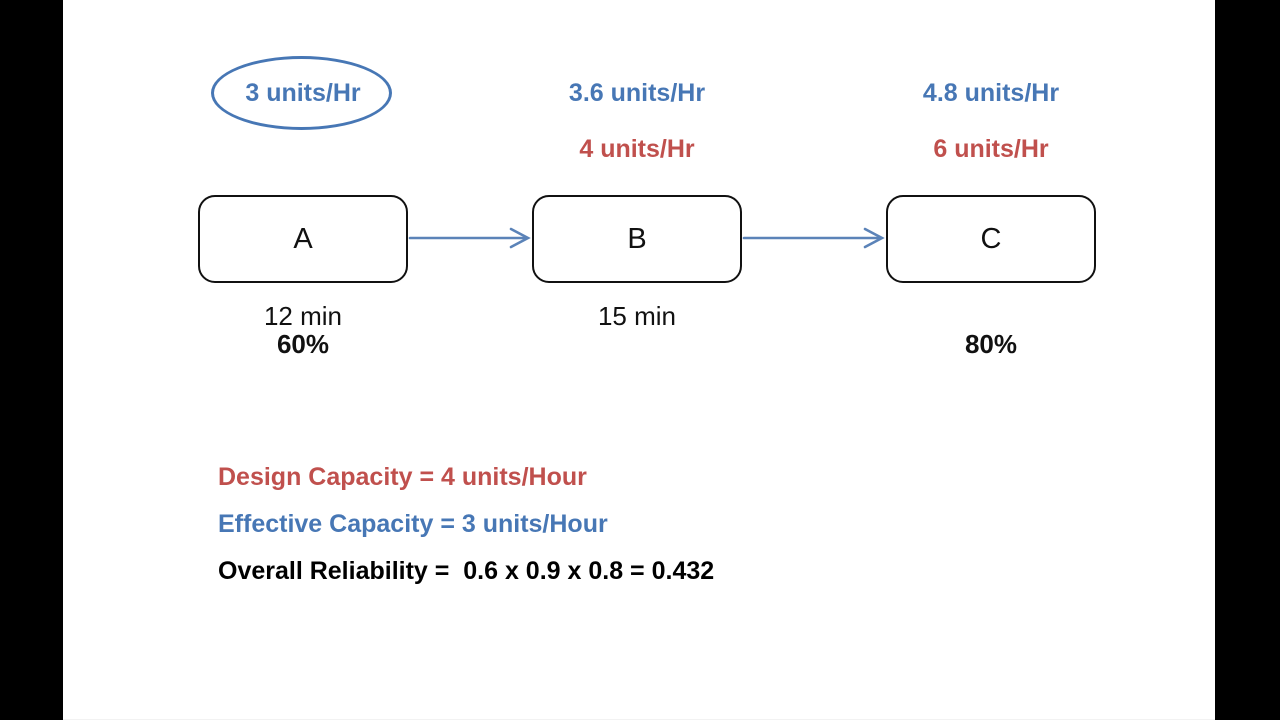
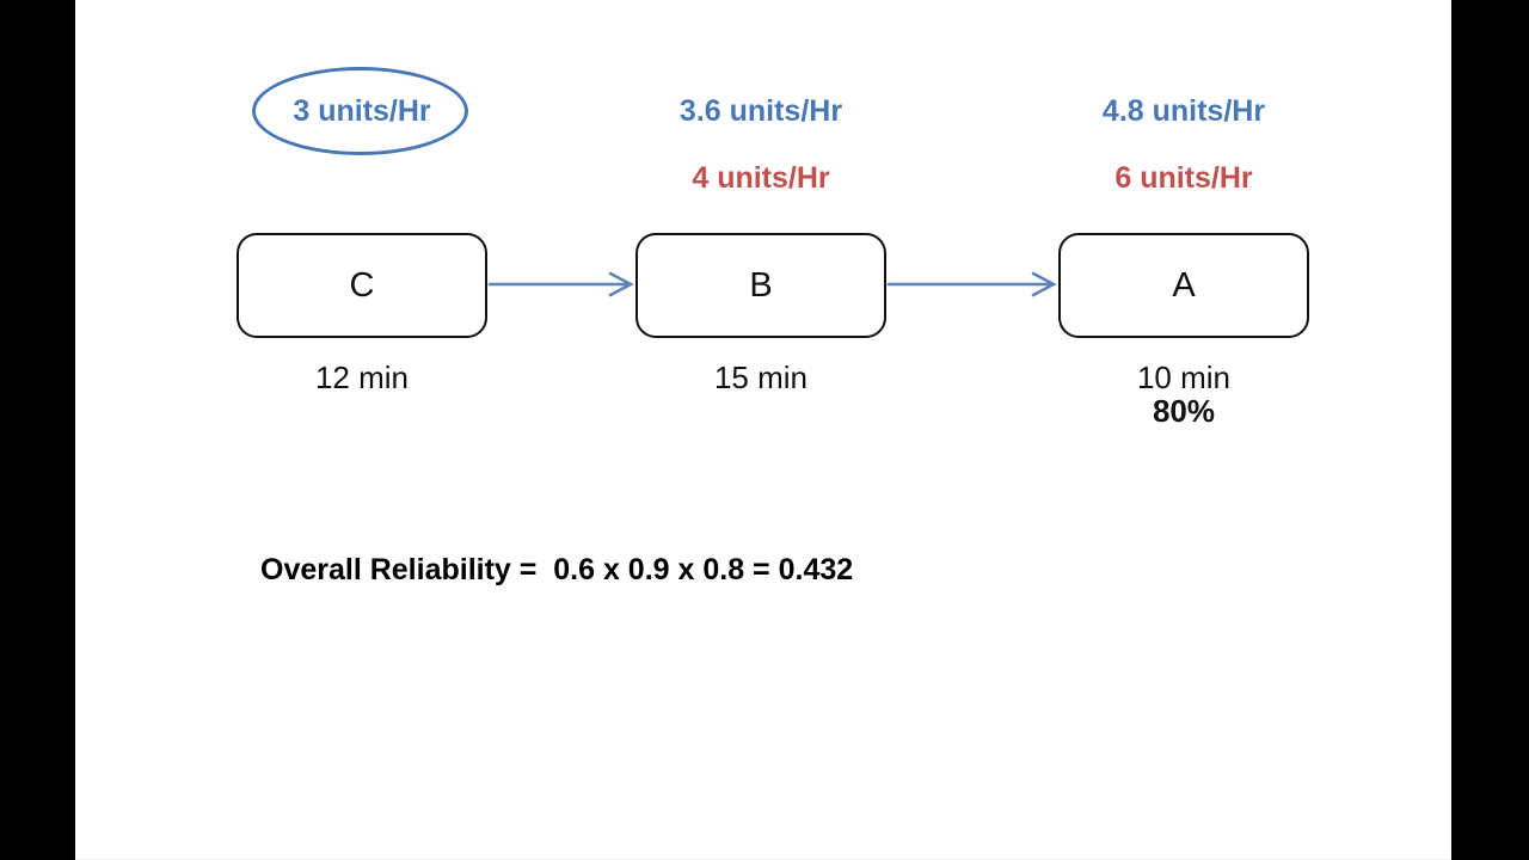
  3 units/Hr
- A
+ C
  12 min
- 60%
  3.6 units/Hr
  4 units/Hr
  B
  15 min
  4.8 units/Hr
  6 units/Hr
- C
+ A
+ 10 min
  80%
- Design Capacity = 4 units/Hour
- Effective Capacity = 3 units/Hour
  Overall Reliability = 0.6 x 0.9 x 0.8 = 0.432
